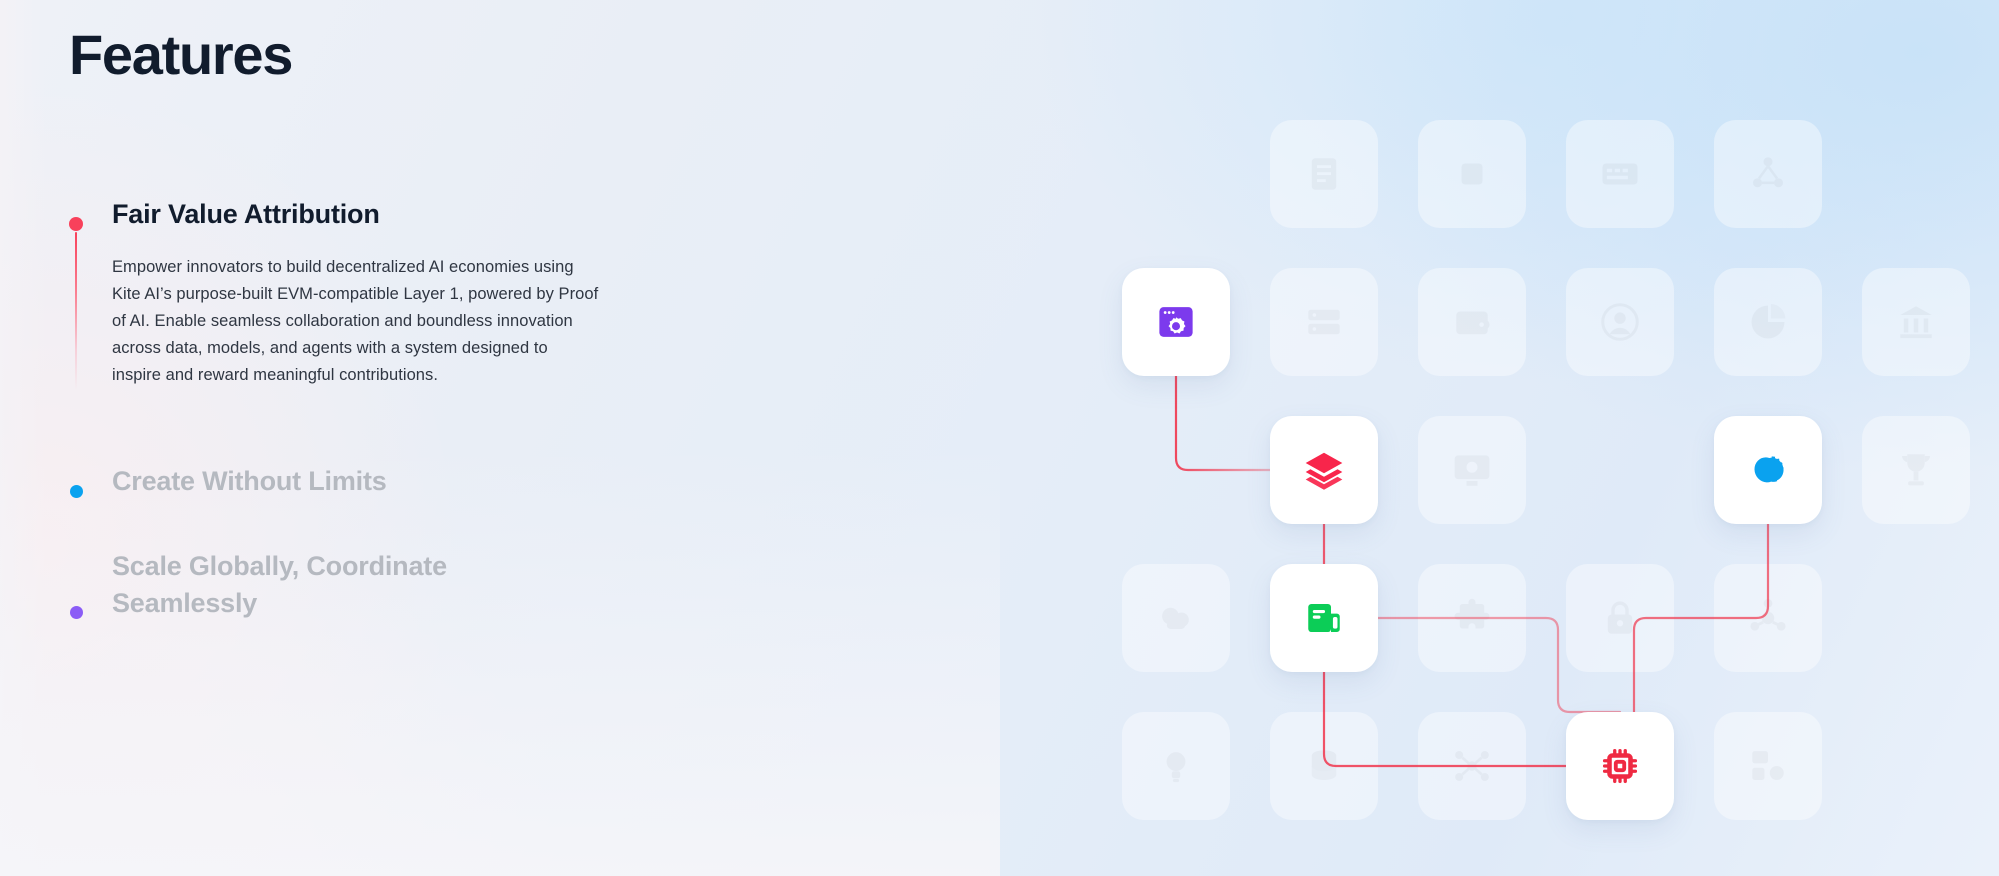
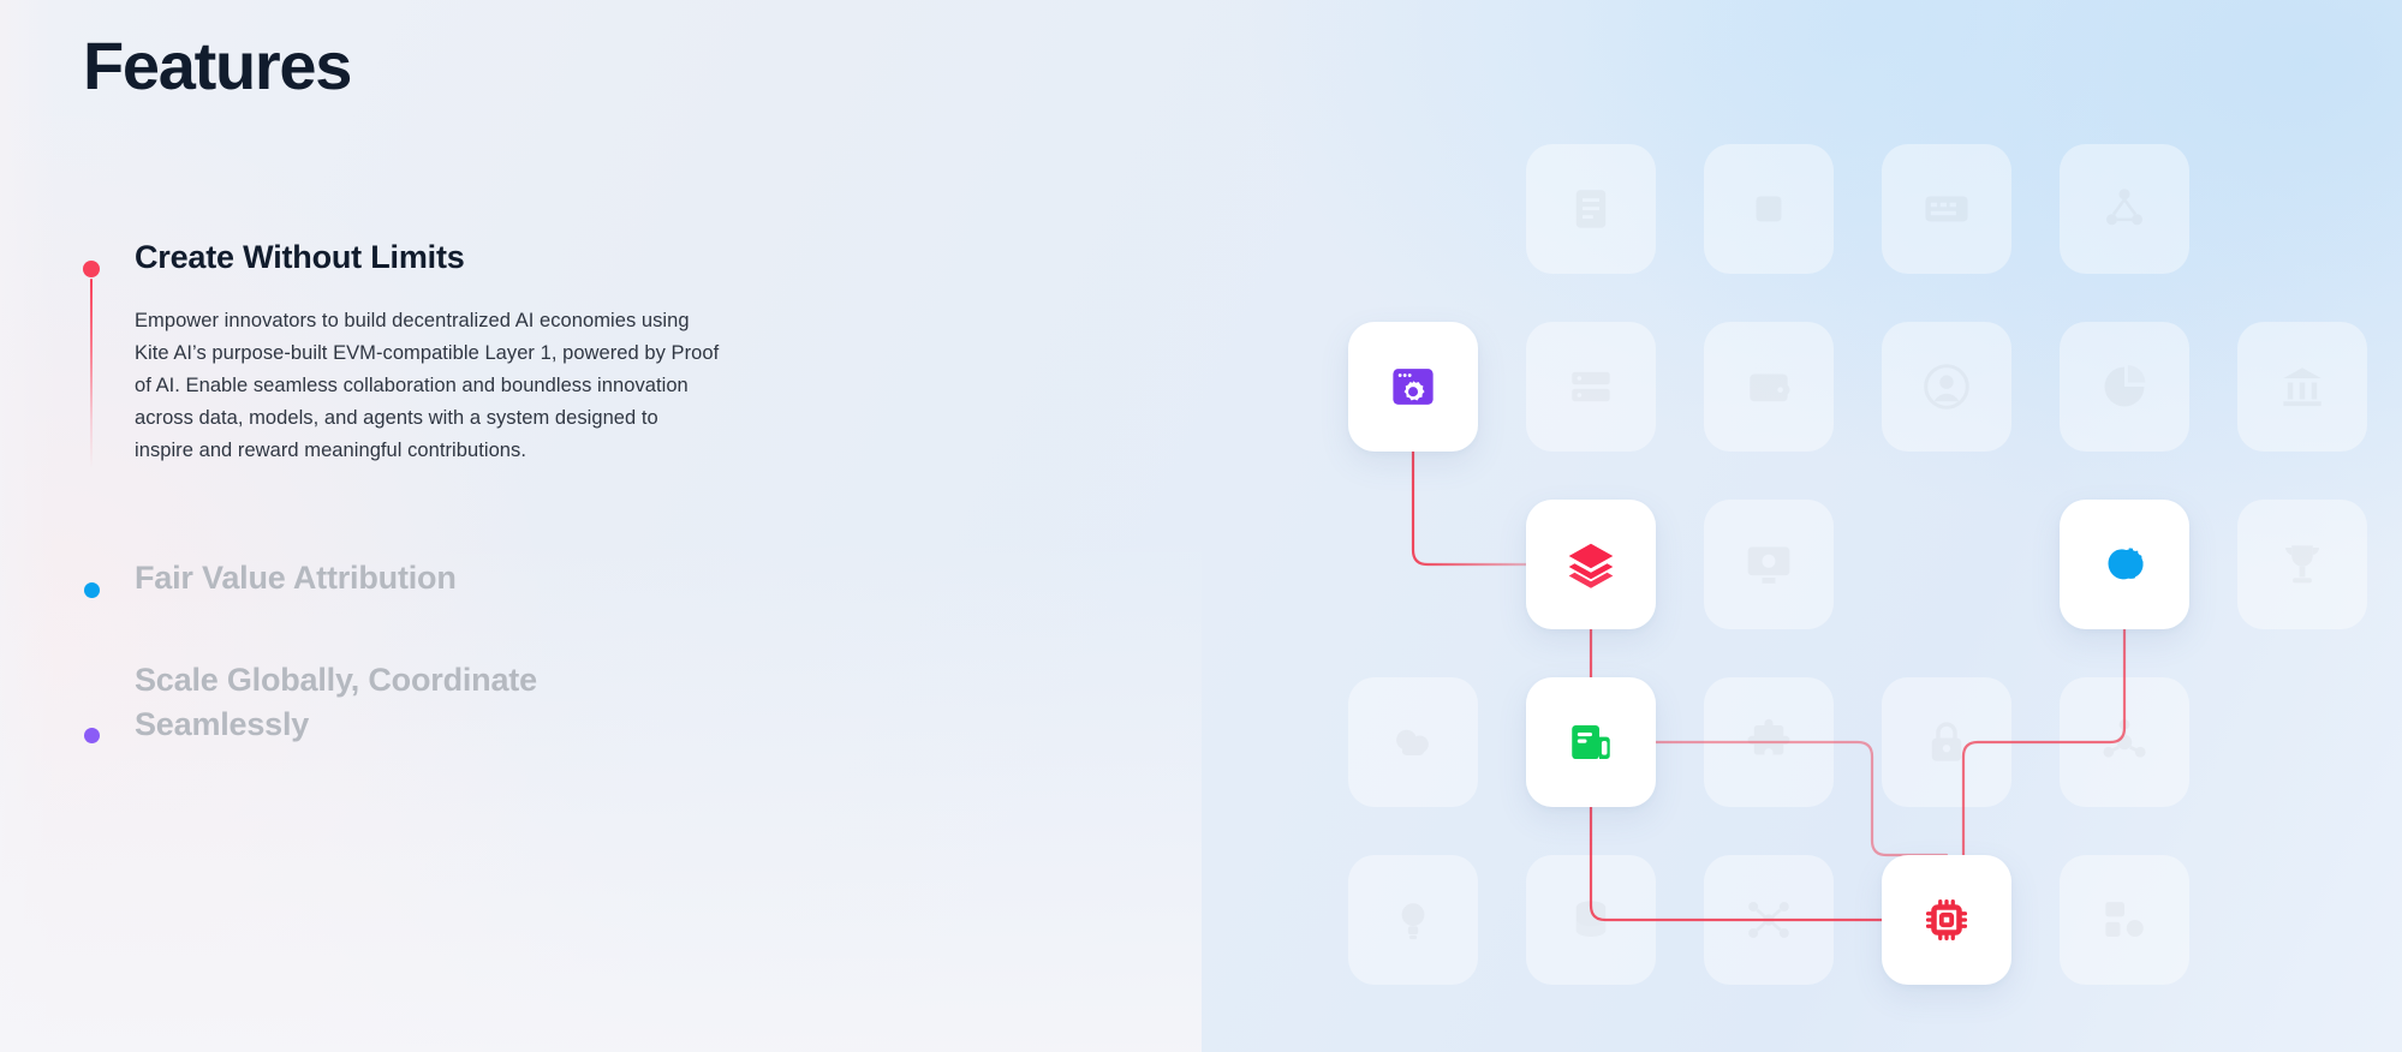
  Features
- Fair Value Attribution
+ Create Without Limits
  Empower innovators to build decentralized AI economies using Kite AI’s purpose-built EVM-compatible Layer 1, powered by Proof of AI. Enable seamless collaboration and boundless innovation across data, models, and agents with a system designed to inspire and reward meaningful contributions.
- Create Without Limits
+ Fair Value Attribution
  Scale Globally, Coordinate Seamlessly
